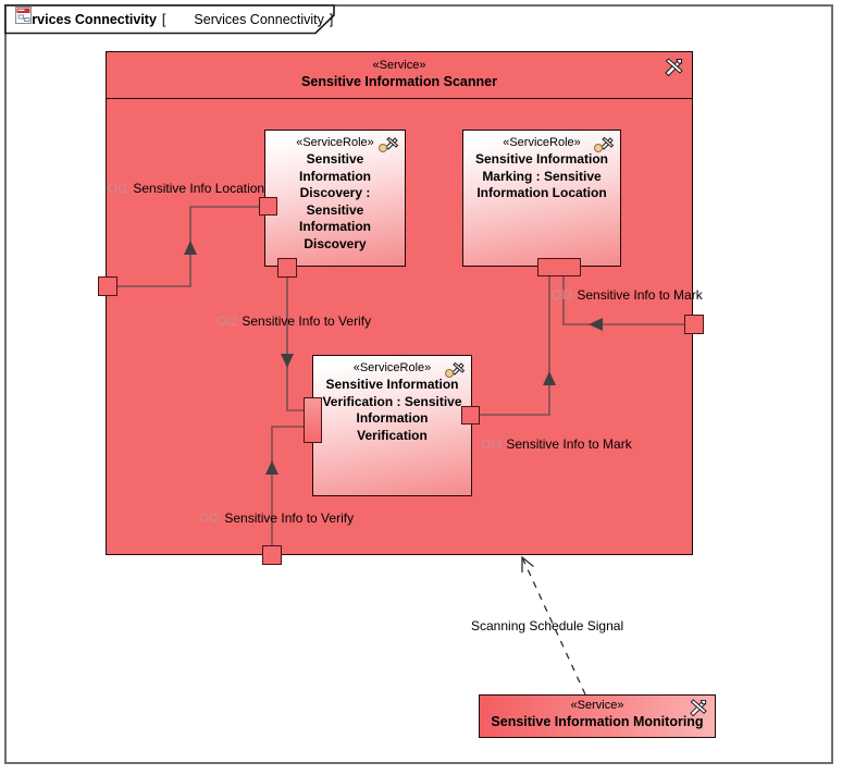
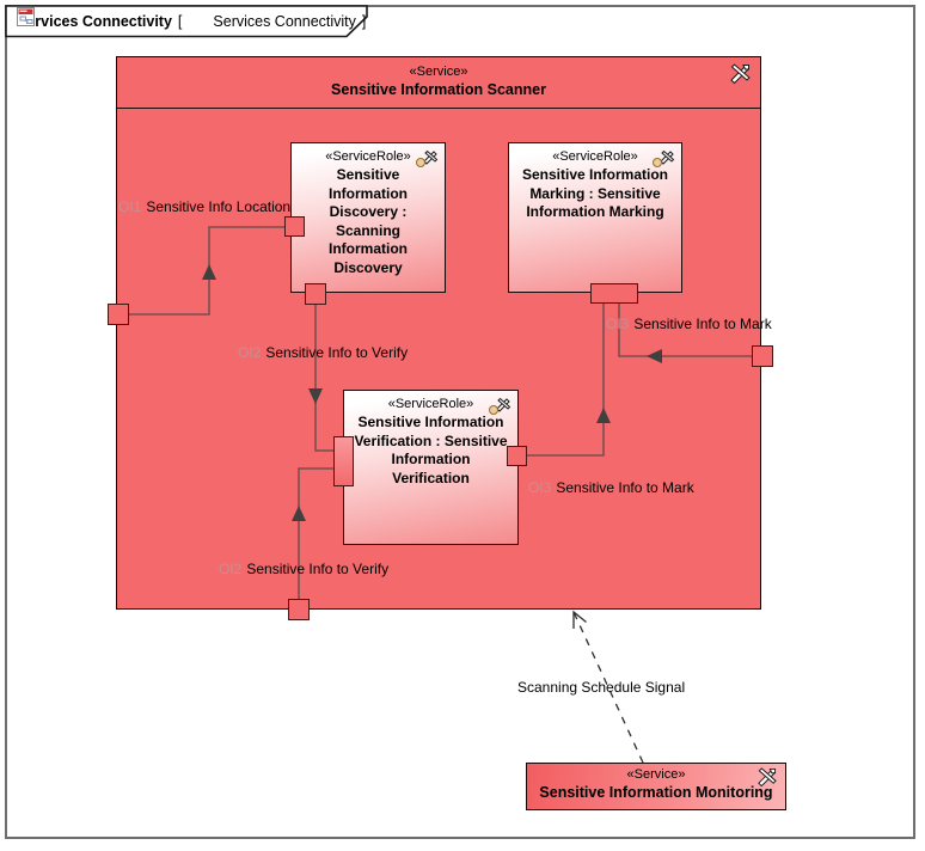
  rvices Connectivity
  [
  Services Connectivity
  ]
  «Service»
  Sensitive Information Scanner
  «ServiceRole»
- Sensitive Information Discovery : Sensitive Information Discovery
+ Sensitive Information Discovery : Scanning Information Discovery
  «ServiceRole»
- Sensitive Information Marking : Sensitive Information Location
+ Sensitive Information Marking : Sensitive Information Marking
  «ServiceRole»
  Sensitive Information Verification : Sensitive Information Verification
  «Service»
  Sensitive Information Monitoring
  OI1 Sensitive Info Location
  OI2 Sensitive Info to Verify
  OI3 Sensitive Info to Mark
  OI3 Sensitive Info to Mark
  OI2 Sensitive Info to Verify
  Scanning Schedule Signal
